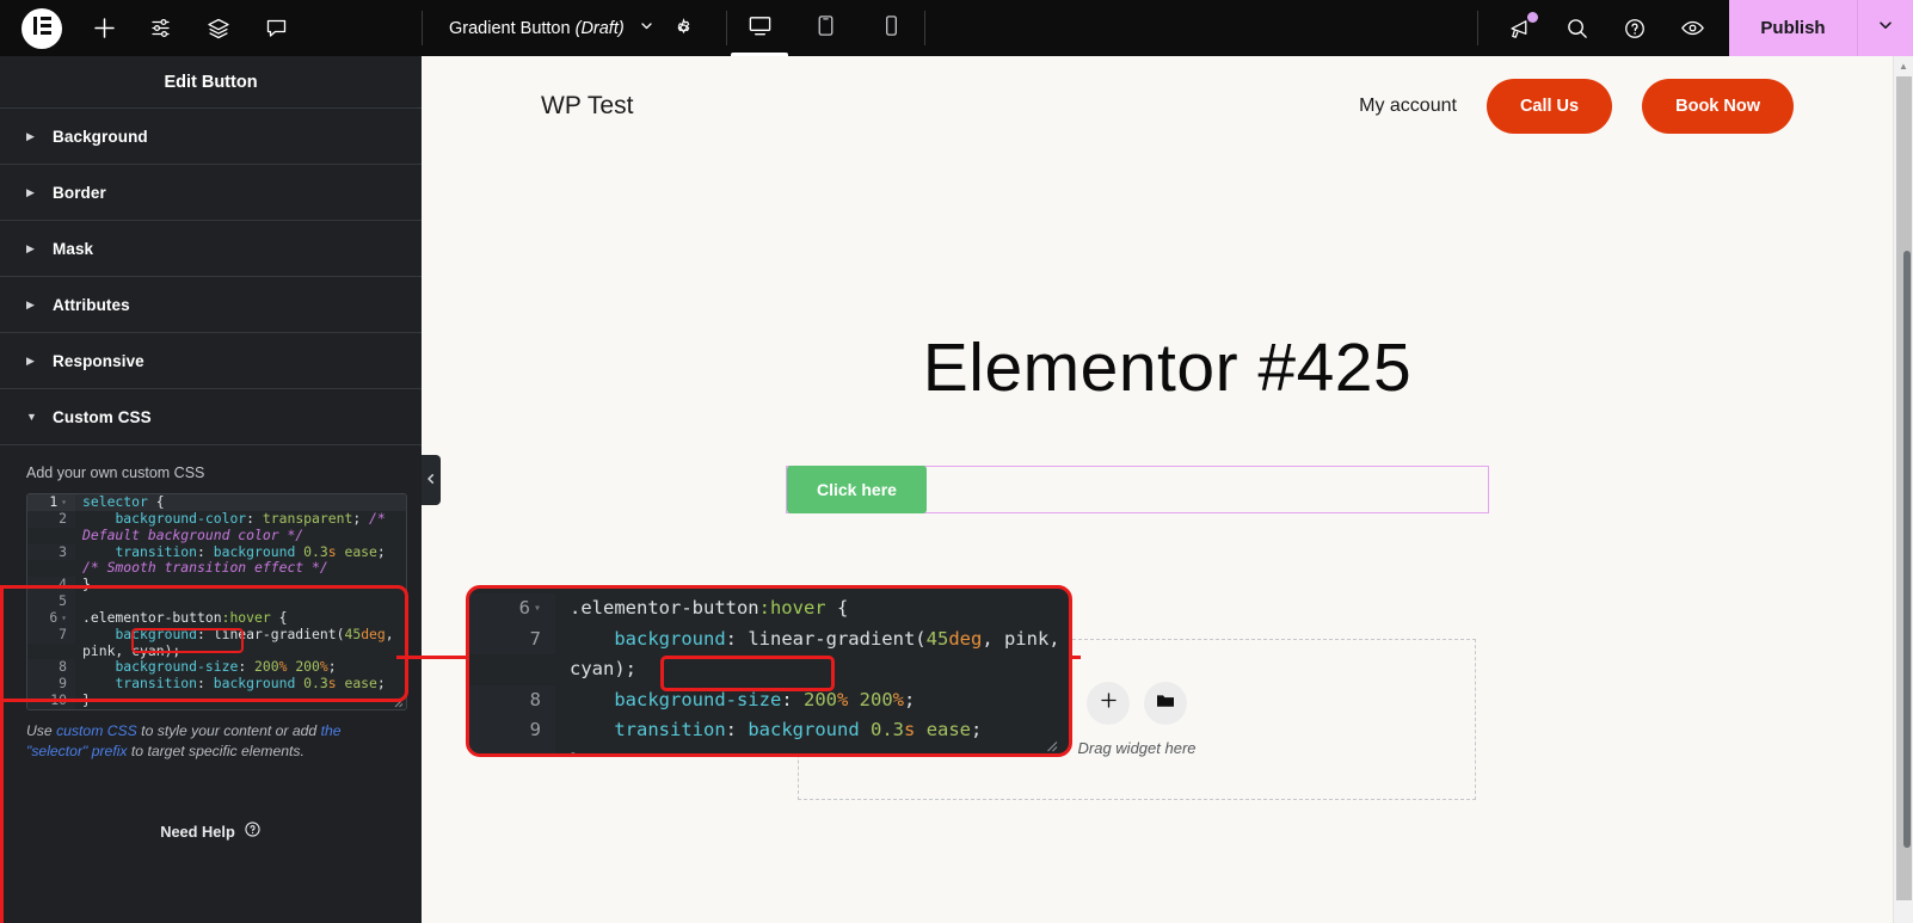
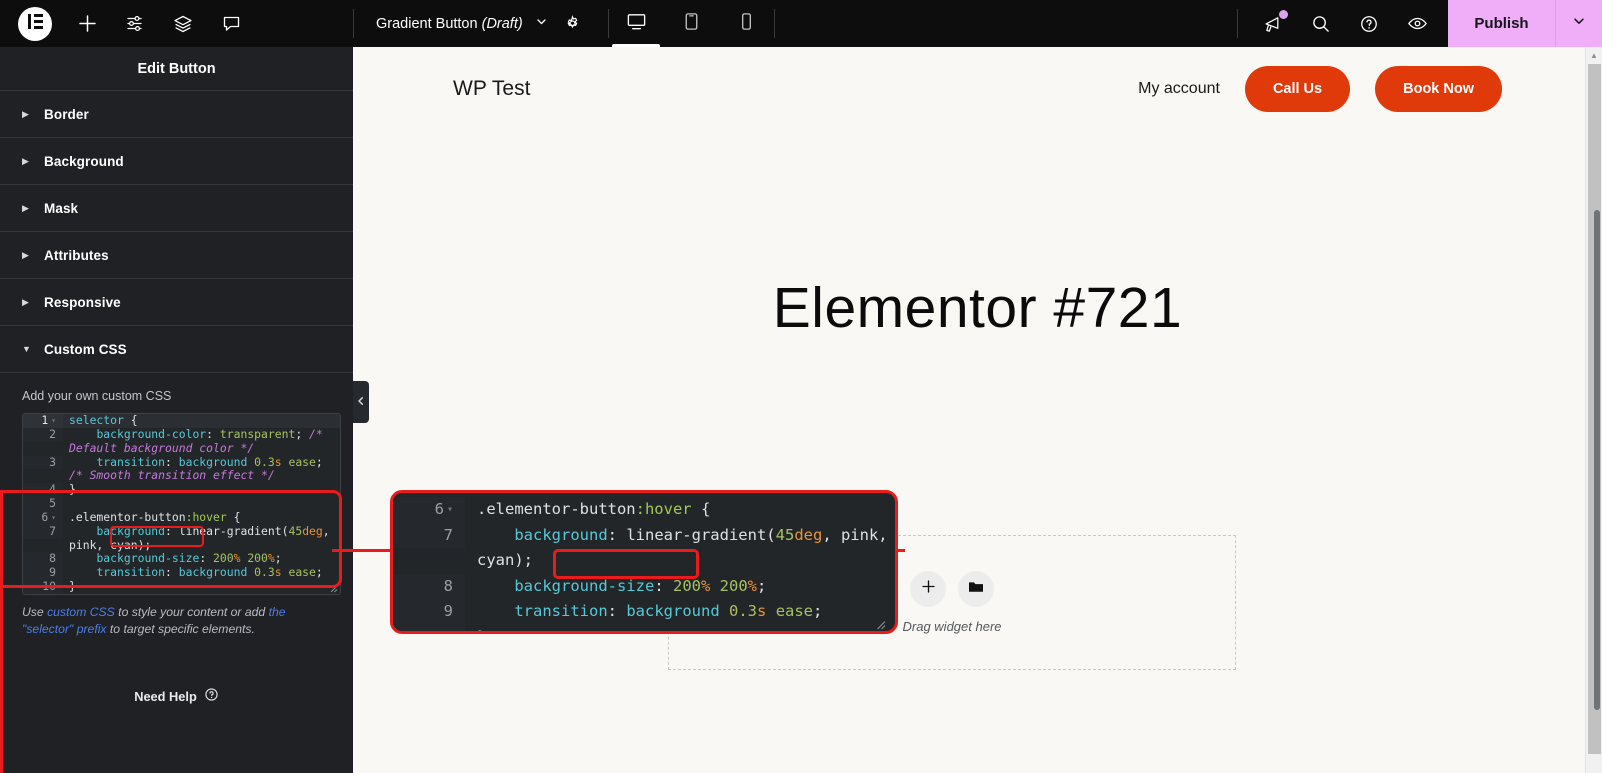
  Gradient Button (Draft)
  Publish
  Edit Button
  ▶
- Background
+ Border
  ▶
- Border
+ Background
  ▶
  Mask
  ▶
  Attributes
  ▶
  Responsive
  ▼
  Custom CSS
  Add your own custom CSS
  1
  ▾
  selector {
  2
  background-color: transparent; /* Default background color */
  3
  transition: background 0.3s ease; /* Smooth transition effect */
  4
  }
  5
  6
  ▾
  .elementor-button:hover {
  7
  background: linear-gradient(45deg, pink, cyan);
  8
  background-size: 200% 200%;
  9
  transition: background 0.3s ease;
  10
  }
  Use custom CSS to style your content or add the "selector" prefix to target specific elements.
  Need Help
  WP Test
  My account
  Call Us
  Book Now
- Elementor #425
+ Elementor #721
- Click here
  Drag widget here
  ▲
  6
  ▾
  .elementor-button:hover {
  7
  background: linear-gradient(45deg, pink, cyan);
  8
  background-size: 200% 200%;
  9
  transition: background 0.3s ease;
